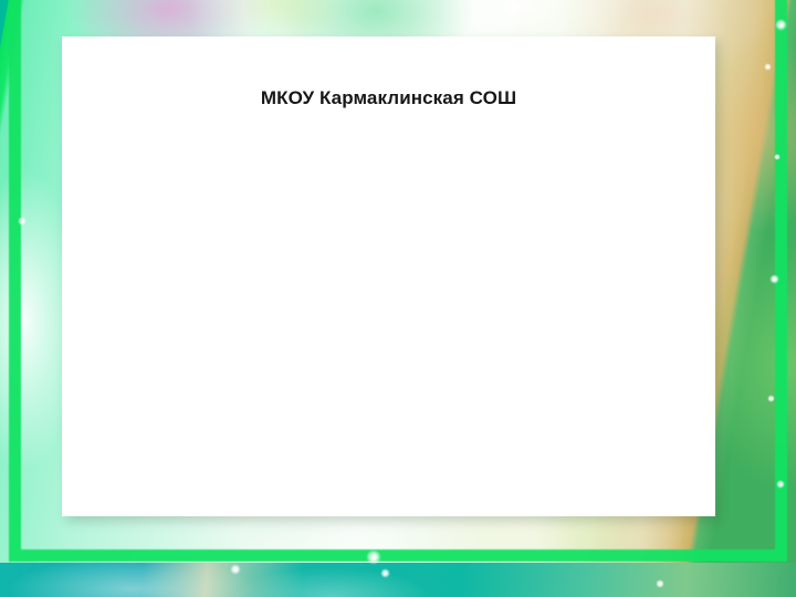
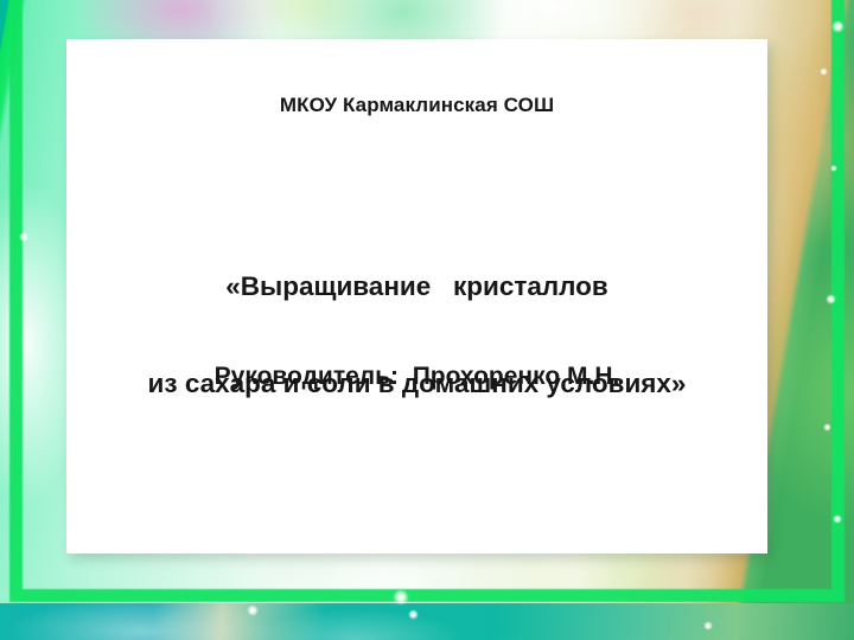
  МКОУ Кармаклинская СОШ
+ «Выращивание кристаллов
+ из сахара и соли в домашних условиях»
+ Руководитель: Прохоренко М.Н.
